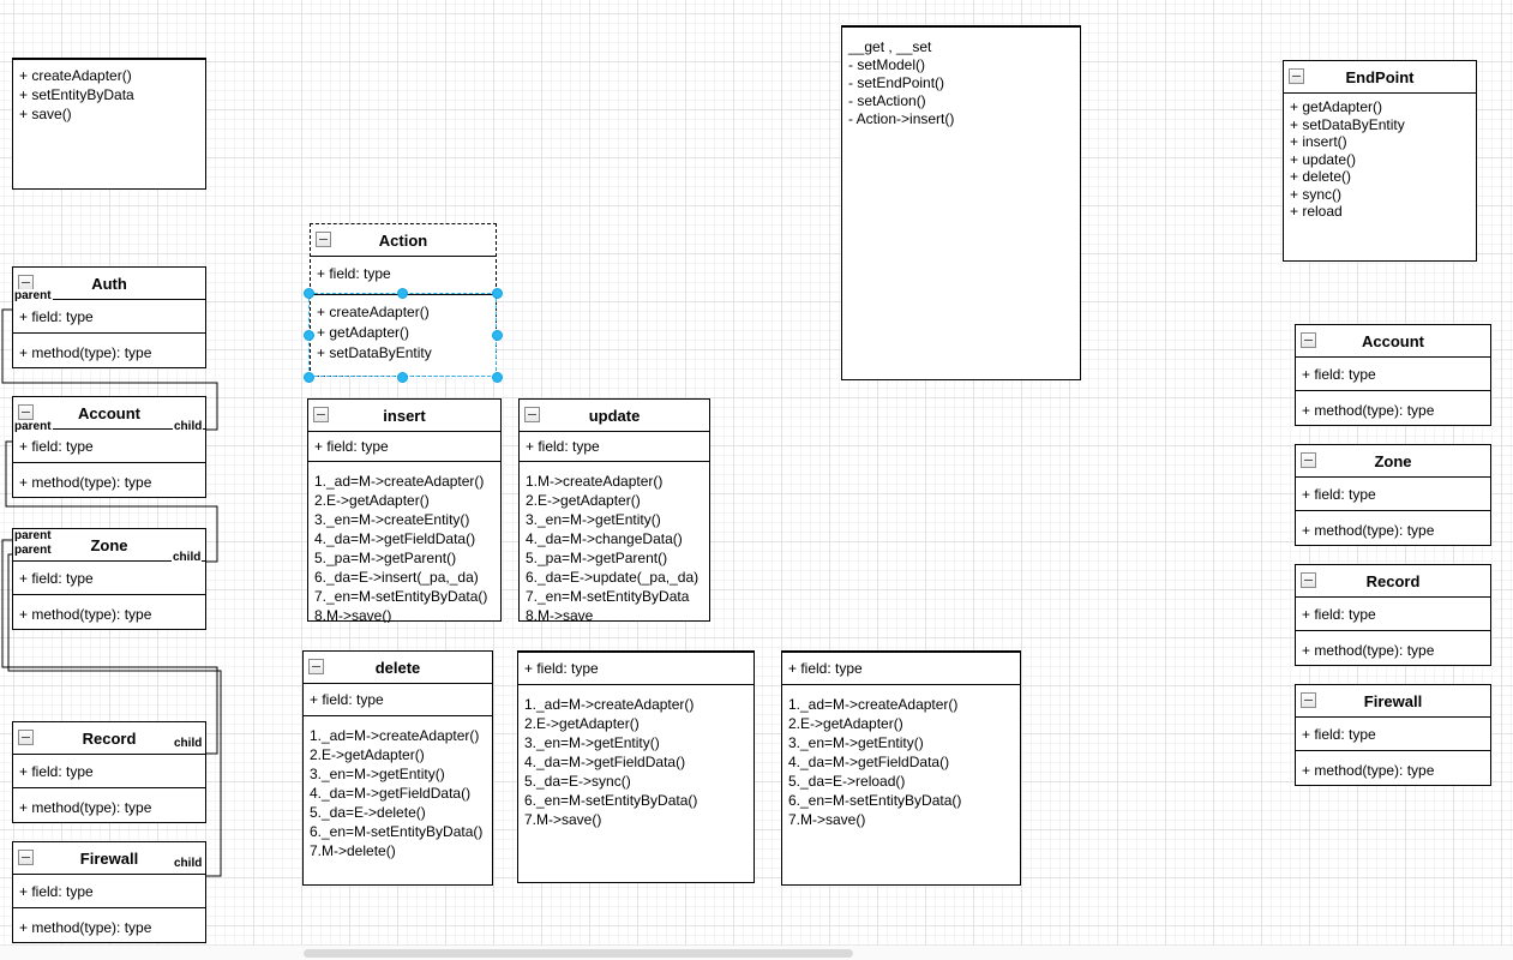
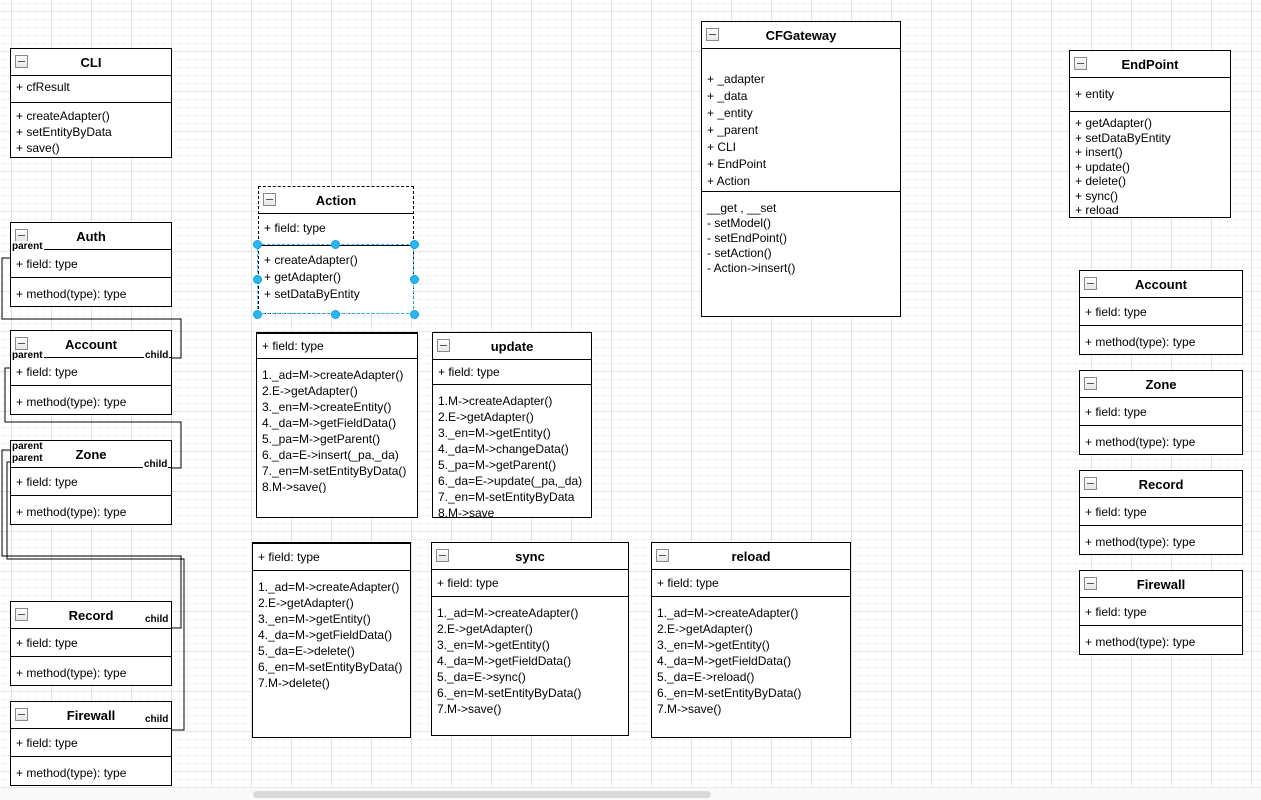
+ CLI
+ + cfResult
  + createAdapter()
  + setEntityByData
  + save()
  Auth
  + field: type
  + method(type): type
  Account
  + field: type
  + method(type): type
  Zone
  + field: type
  + method(type): type
  Record
  + field: type
  + method(type): type
  Firewall
  + field: type
  + method(type): type
  Action
  + field: type
  + createAdapter()
  + getAdapter()
  + setDataByEntity
- insert
  + field: type
  1._ad=M->createAdapter()
  2.E->getAdapter()
  3._en=M->createEntity()
  4._da=M->getFieldData()
  5._pa=M->getParent()
  6._da=E->insert(_pa,_da)
  7._en=M-setEntityByData()
  8.M->save()
  update
  + field: type
  1.M->createAdapter()
  2.E->getAdapter()
  3._en=M->getEntity()
  4._da=M->changeData()
  5._pa=M->getParent()
  6._da=E->update(_pa,_da)
  7._en=M-setEntityByData
  8.M->save
- delete
  + field: type
  1._ad=M->createAdapter()
  2.E->getAdapter()
  3._en=M->getEntity()
  4._da=M->getFieldData()
  5._da=E->delete()
  6._en=M-setEntityByData()
  7.M->delete()
+ sync
  + field: type
  1._ad=M->createAdapter()
  2.E->getAdapter()
  3._en=M->getEntity()
  4._da=M->getFieldData()
  5._da=E->sync()
  6._en=M-setEntityByData()
  7.M->save()
+ reload
  + field: type
  1._ad=M->createAdapter()
  2.E->getAdapter()
  3._en=M->getEntity()
  4._da=M->getFieldData()
  5._da=E->reload()
  6._en=M-setEntityByData()
  7.M->save()
+ CFGateway
+ + _adapter
+ + _data
+ + _entity
+ + _parent
+ + CLI
+ + EndPoint
+ + Action
  __get , __set
  - setModel()
  - setEndPoint()
  - setAction()
  - Action->insert()
  EndPoint
+ + entity
  + getAdapter()
  + setDataByEntity
  + insert()
  + update()
  + delete()
  + sync()
  + reload
  Account
  + field: type
  + method(type): type
  Zone
  + field: type
  + method(type): type
  Record
  + field: type
  + method(type): type
  Firewall
  + field: type
  + method(type): type
  parent
  parent
  child
  parent
  parent
  child
  child
  child
